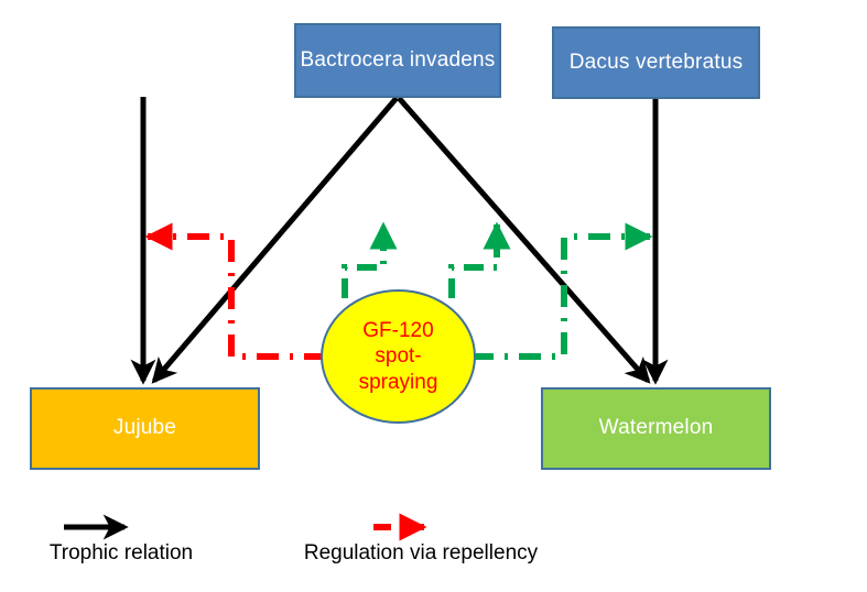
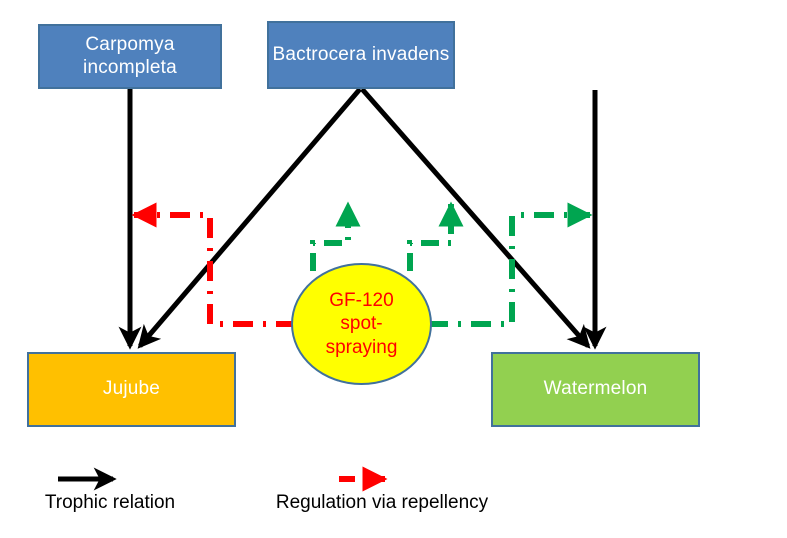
+ Carpomya incompleta
  Bactrocera invadens
- Dacus vertebratus
  Jujube
  Watermelon
  GF-120 spot-spraying
  Trophic relation
  Regulation via repellency
